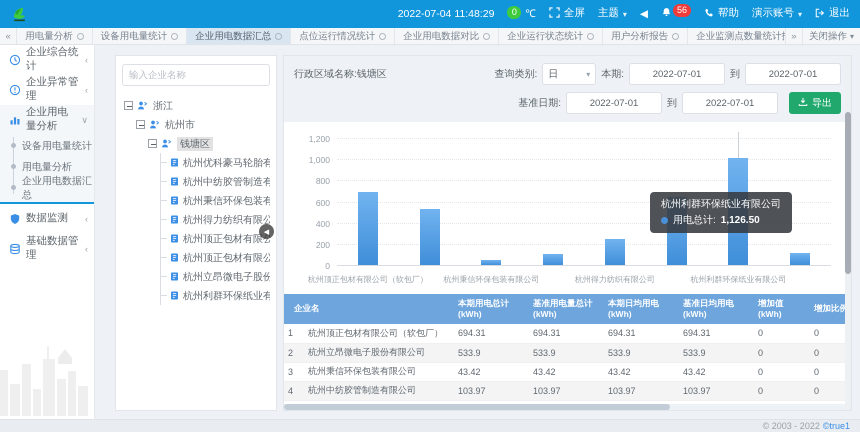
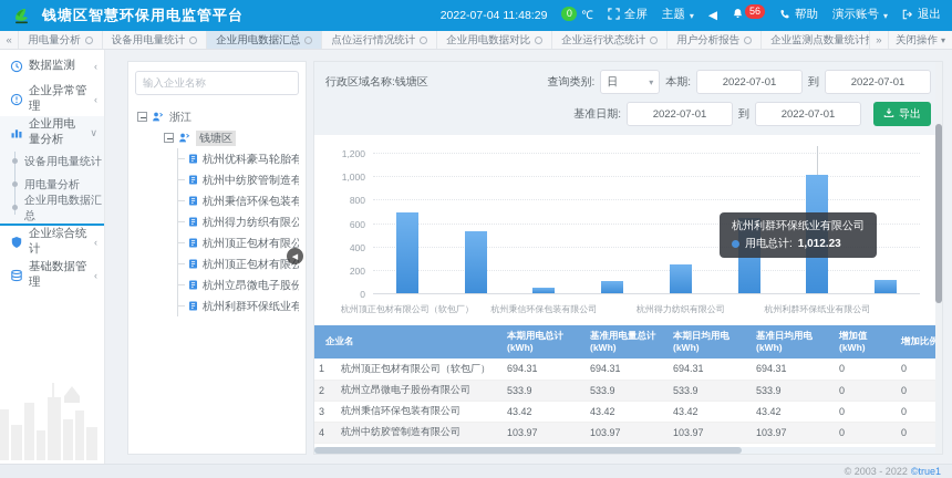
+ 钱塘区智慧环保用电监管平台
  2022-07-04 11:48:29
  0
  ℃
  全屏
  主题
  ▾
  ◀
  56
  帮助
  演示账号
  ▾
  退出
  «
  用电量分析
  设备用电量统计
  企业用电数据汇总
  点位运行情况统计
  企业用电数据对比
  企业运行状态统计
  用户分析报告
  企业监测点数量统计
  »
  关闭操作
  ▾
- 企业综合统计
+ 数据监测
  ‹
  企业异常管理
  ‹
  企业用电量分析
  ∨
  设备用电量统计
  用电量分析
  企业用电数据汇总
- 数据监测
+ 企业综合统计
  ‹
  基础数据管理
  ‹
  输入企业名称
  浙江
- 杭州市
  钱塘区
  杭州优科豪马轮胎有
  杭州中纺胶管制造有
  杭州秉信环保包装有
  杭州得力纺织有限公
  杭州利群环保纸业有
  行政区域名称:
  钱塘区
  查询类别:
  日
  ▾
  本期:
  2022-07-01
  到
  2022-07-01
  基准日期:
  2022-07-01
  到
  2022-07-01
  导出
  杭州利群环保纸业有限公司
  用电总计:
- 1,126.50
+ 1,012.23
  0
  200
  400
  600
  800
  1,000
  1,200
  杭州顶正包材有限公司（软包厂）
  杭州秉信环保包装有限公司
  杭州得力纺织有限公司
  杭州利群环保纸业有限公司
  企业名	本期用电总计(kWh)	基准用电量总计(kWh)	本期日均用电(kWh)	基准日均用电(kWh)	增加值(kWh)	增加比例
  1	杭州顶正包材有限公司（软包厂）	694.31	694.31	694.31	694.31	0	0
  2	杭州立昂微电子股份有限公司	533.9	533.9	533.9	533.9	0	0
  3	杭州秉信环保包装有限公司	43.42	43.42	43.42	43.42	0	0
  4	杭州中纺胶管制造有限公司	103.97	103.97	103.97	103.97	0	0
  © 2003 - 2022
  ©true1
